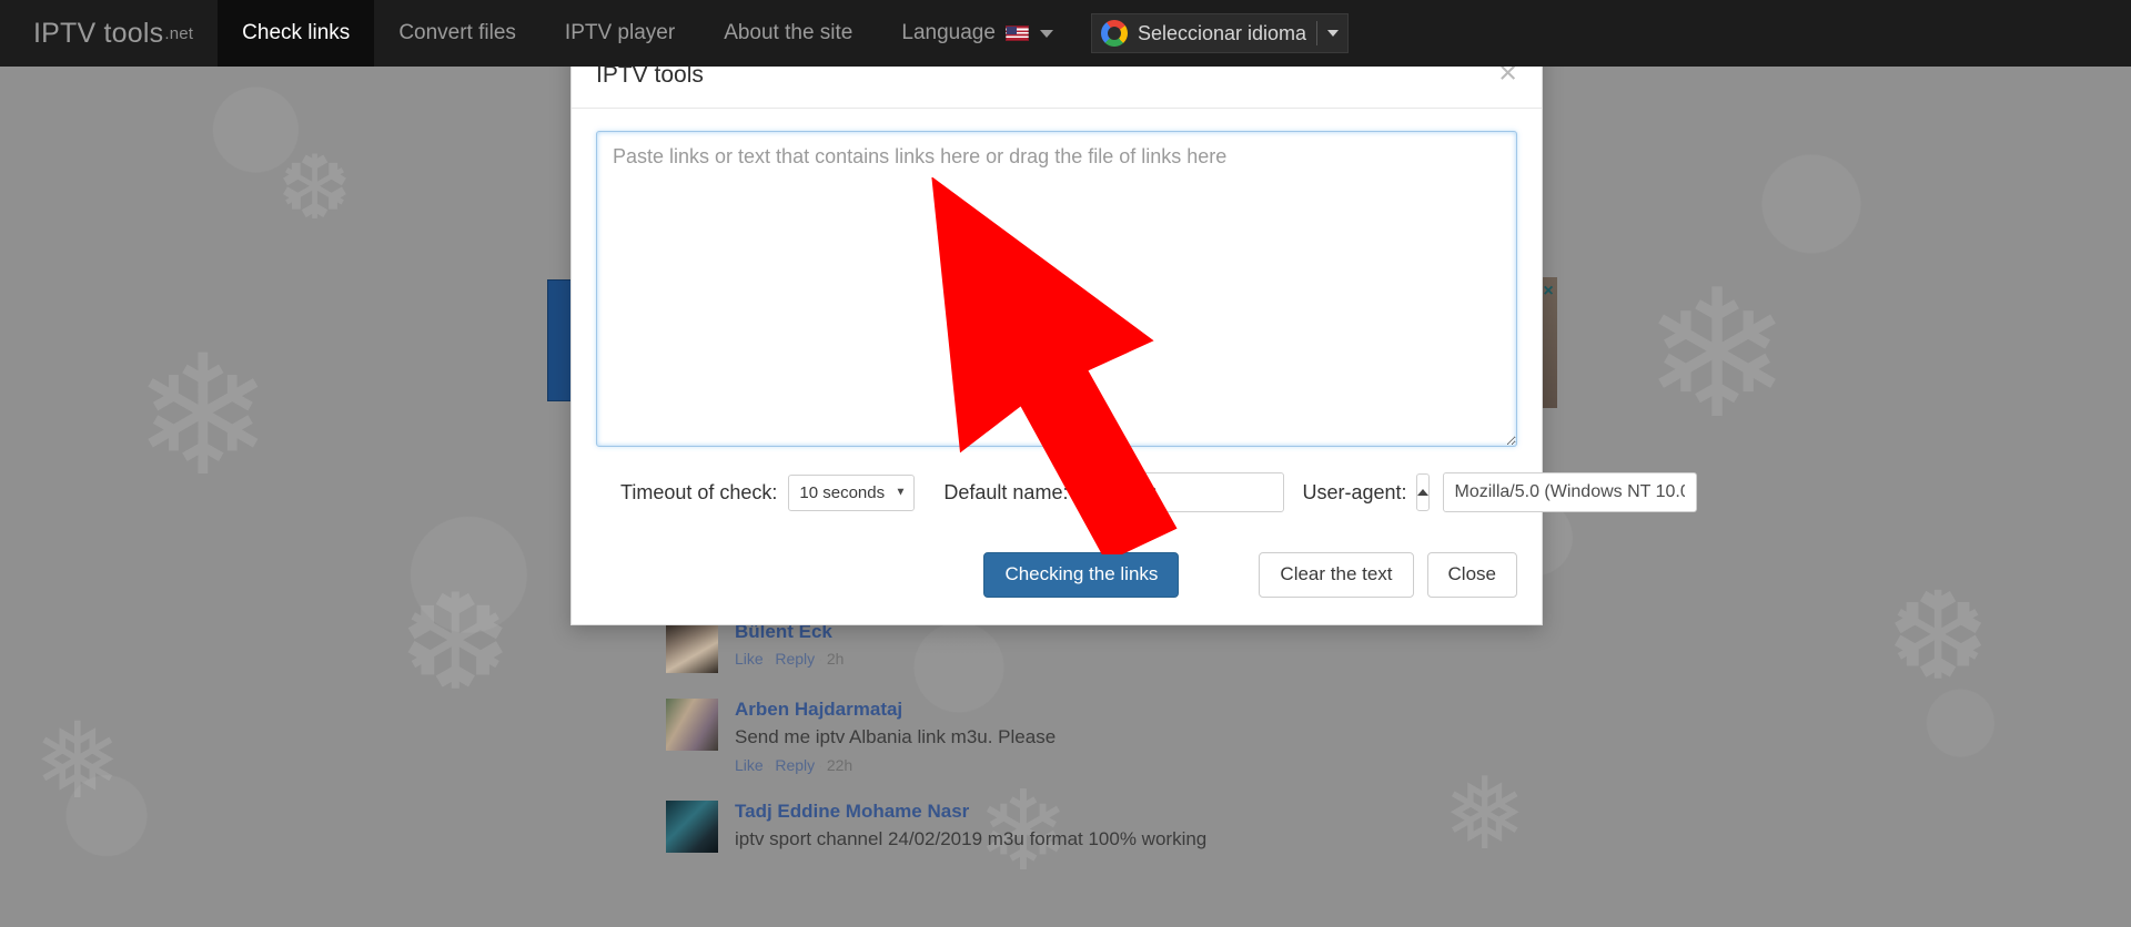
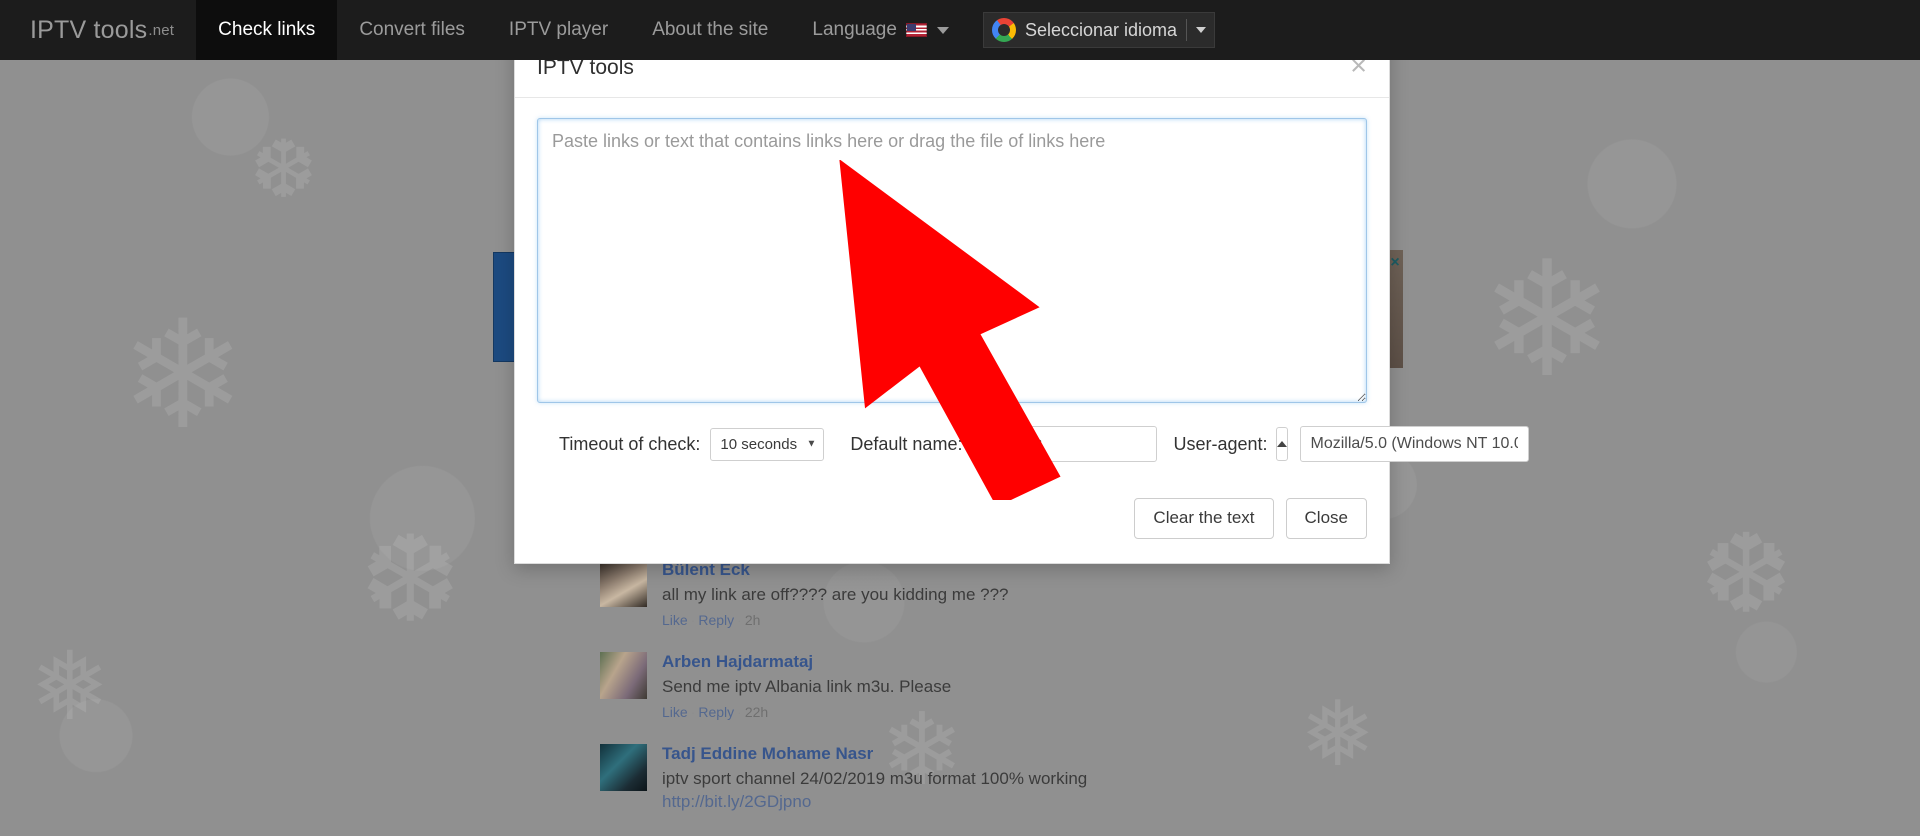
  ❄
  IPTV tools
  .net
  Check links
  Convert files
  IPTV player
  About the site
  Language
  Seleccionar idioma
  ×
  Bülent Eck
+ all my link are off???? are you kidding me ???
  Like Reply 2h
  Arben Hajdarmataj
  Send me iptv Albania link m3u. Please
  Like Reply 22h
  Tadj Eddine Mohame Nasr
  iptv sport channel 24/02/2019 m3u format 100% working
+ http://bit.ly/2GDjpno
  IPTV tools
  ×
  Paste links or text that contains links here or drag the file of links here
  Timeout of check:
  10 seconds
  Default name:
  User-agent:
  Mozilla/5.0 (Windows NT 10.
- Checking the links
  Clear the text
  Close
